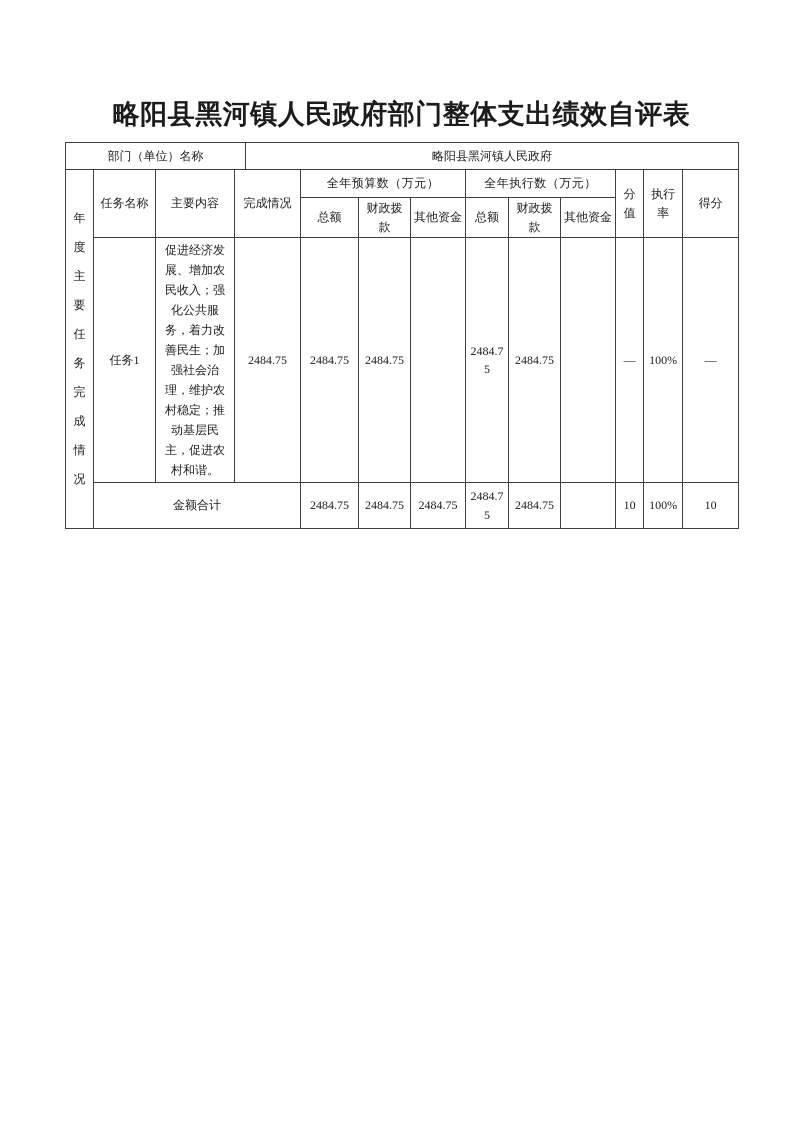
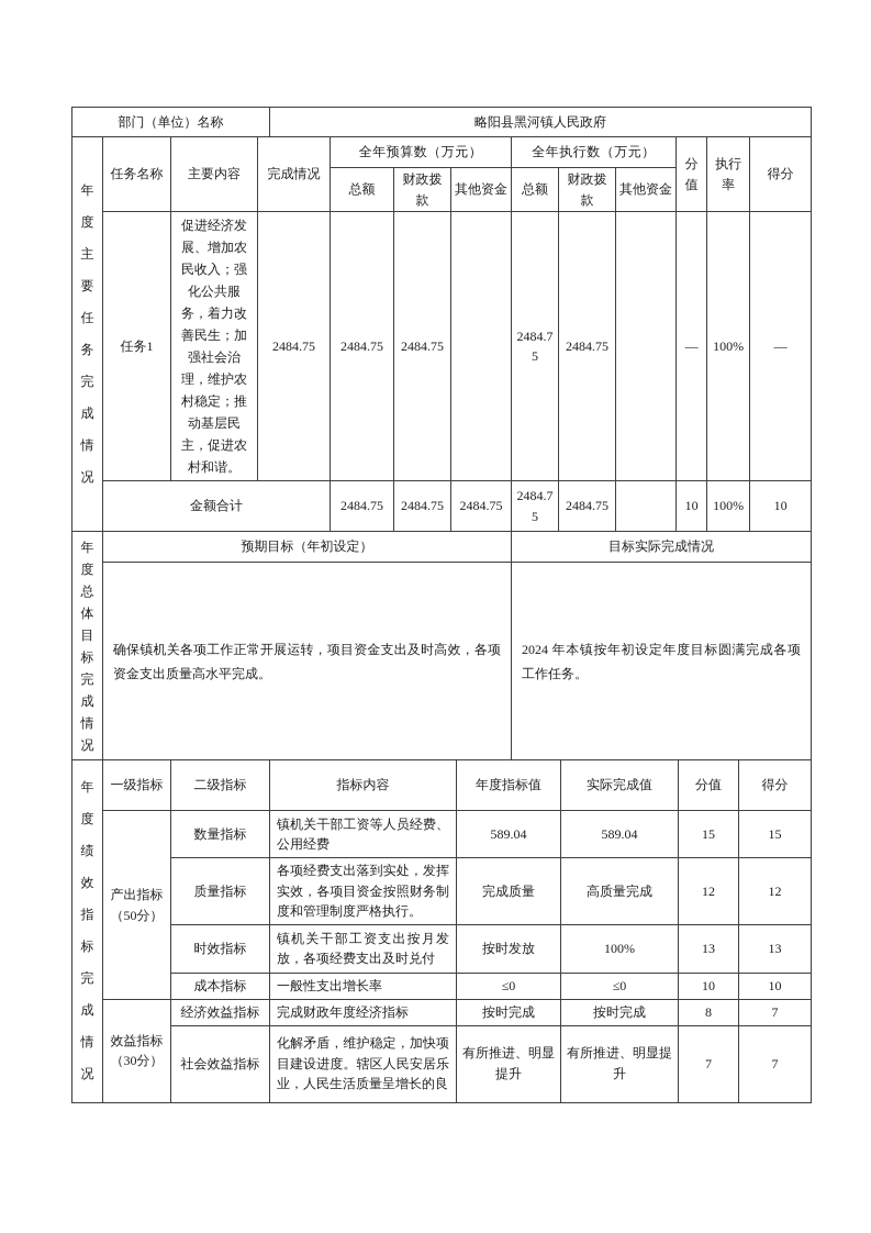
- 略阳县黑河镇人民政府部门整体支出绩效自评表
  部门（单位）名称	略阳县黑河镇人民政府
  年度主要任务完成情况	任务名称	主要内容	完成情况	全年预算数（万元）	全年执行数（万元）	分值	执行率	得分
  总额	财政拨款	其他资金	总额	财政拨款	其他资金
  任务1	促进经济发展、增加农民收入；强化公共服务，着力改善民生；加强社会治理，维护农村稳定；推动基层民主，促进农村和谐。	2484.75	2484.75	2484.75		2484.75	2484.75		—	100%	—
  金额合计	2484.75	2484.75	2484.75	2484.75	2484.75		10	100%	10
+ 年度总体目标完成情况	预期目标（年初设定）	目标实际完成情况
+ 确保镇机关各项工作正常开展运转，项目资金支出及时高效，各项资金支出质量高水平完成。	2024 年本镇按年初设定年度目标圆满完成各项工作任务。
+ 年度绩效指标完成情况	一级指标	二级指标	指标内容	年度指标值	实际完成值	分值	得分
+ 产出指标（50分）	数量指标	镇机关干部工资等人员经费、公用经费	589.04	589.04	15	15
+ 质量指标	各项经费支出落到实处，发挥实效，各项目资金按照财务制度和管理制度严格执行。	完成质量	高质量完成	12	12
+ 时效指标	镇机关干部工资支出按月发放，各项经费支出及时兑付	按时发放	100%	13	13
+ 成本指标	一般性支出增长率	≤0	≤0	10	10
+ 效益指标（30分）	经济效益指标	完成财政年度经济指标	按时完成	按时完成	8	7
+ 社会效益指标	化解矛盾，维护稳定，加快项目建设进度。辖区人民安居乐业，人民生活质量呈增长的良	有所推进、明显提升	有所推进、明显提升	7	7
